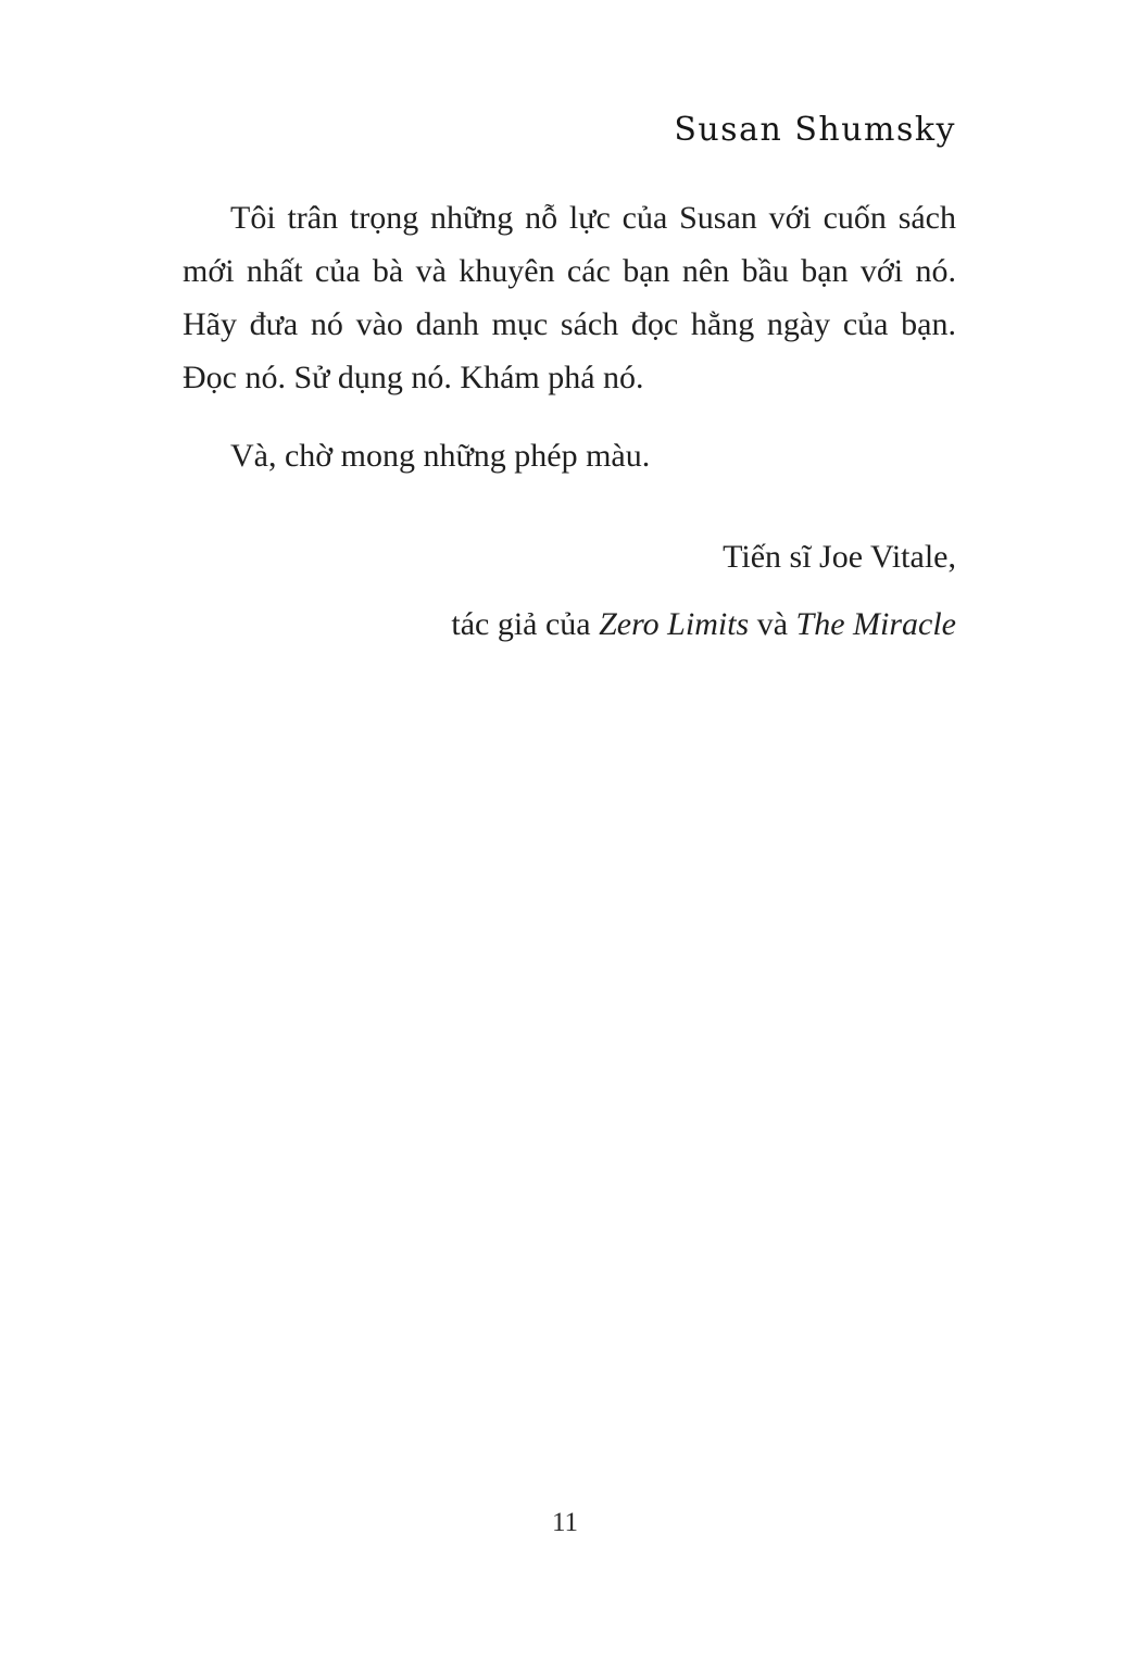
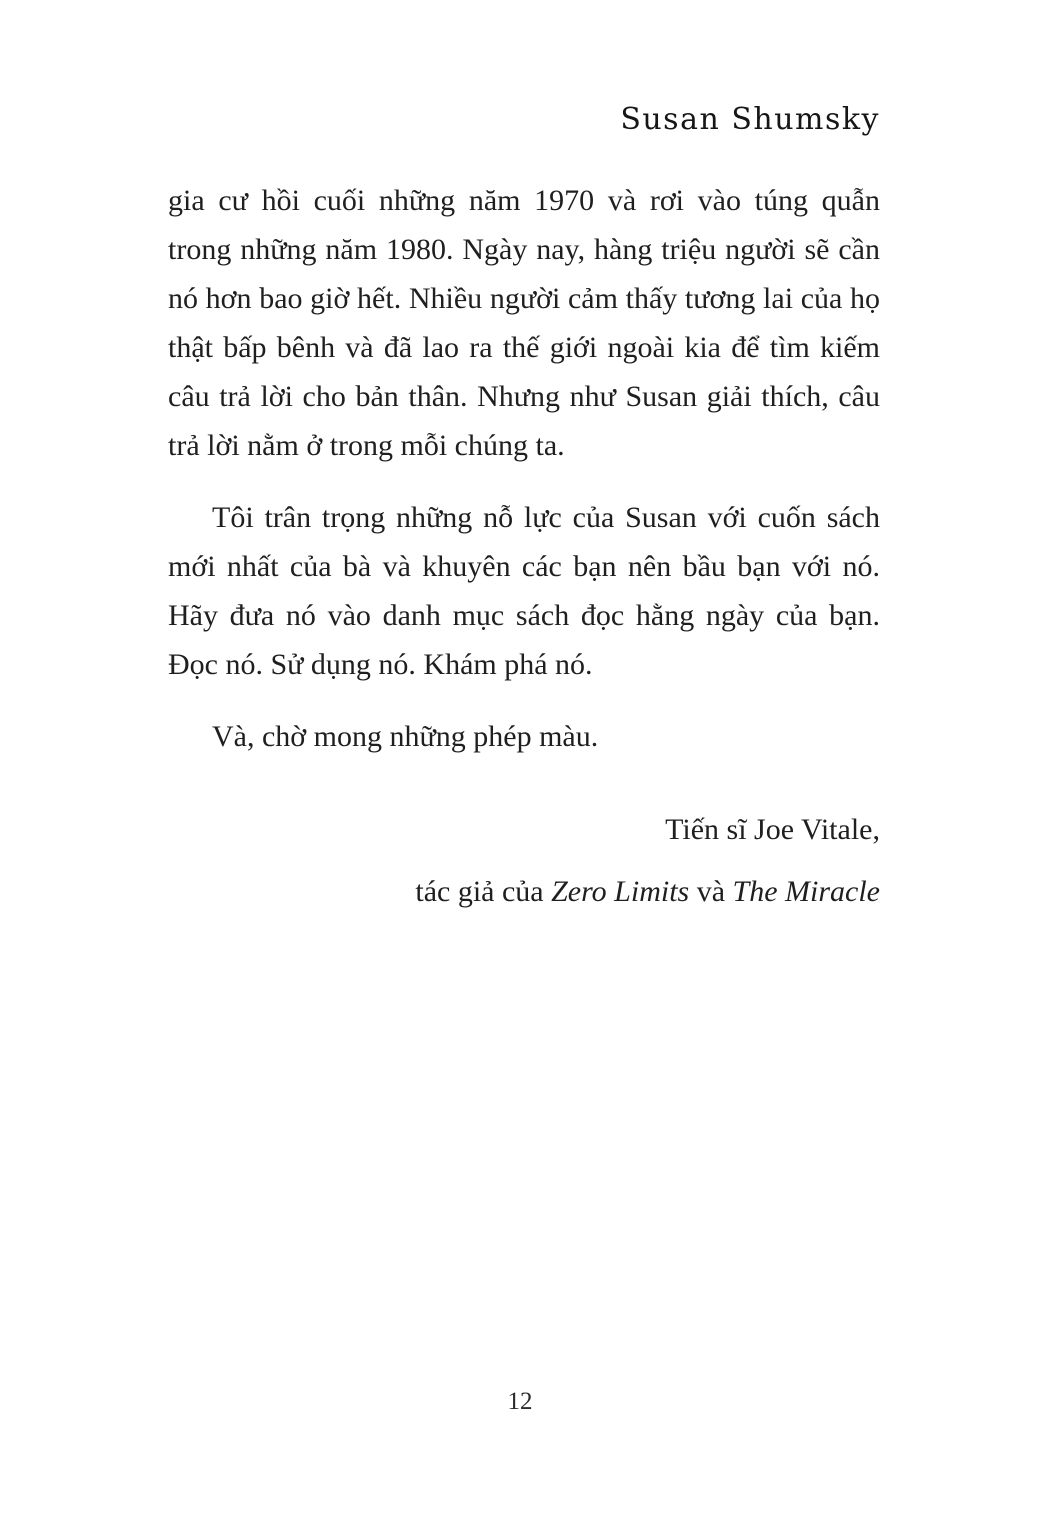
  Susan Shumsky
+ gia cư hồi cuối những năm 1970 và rơi vào túng quẫn trong những năm 1980. Ngày nay, hàng triệu người sẽ cần nó hơn bao giờ hết. Nhiều người cảm thấy tương lai của họ thật bấp bênh và đã lao ra thế giới ngoài kia để tìm kiếm câu trả lời cho bản thân. Nhưng như Susan giải thích, câu trả lời nằm ở trong mỗi chúng ta.
  Tôi trân trọng những nỗ lực của Susan với cuốn sách mới nhất của bà và khuyên các bạn nên bầu bạn với nó. Hãy đưa nó vào danh mục sách đọc hằng ngày của bạn. Đọc nó. Sử dụng nó. Khám phá nó.
  Và, chờ mong những phép màu.
  Tiến sĩ Joe Vitale,
  tác giả của Zero Limits và The Miracle
- 11
+ 12
